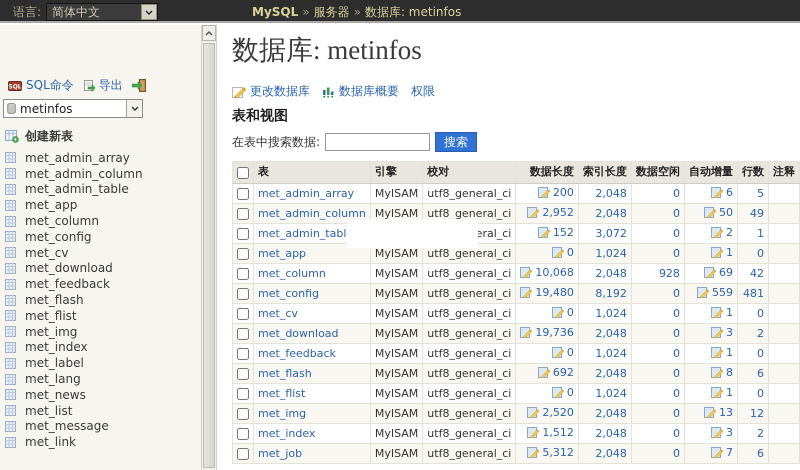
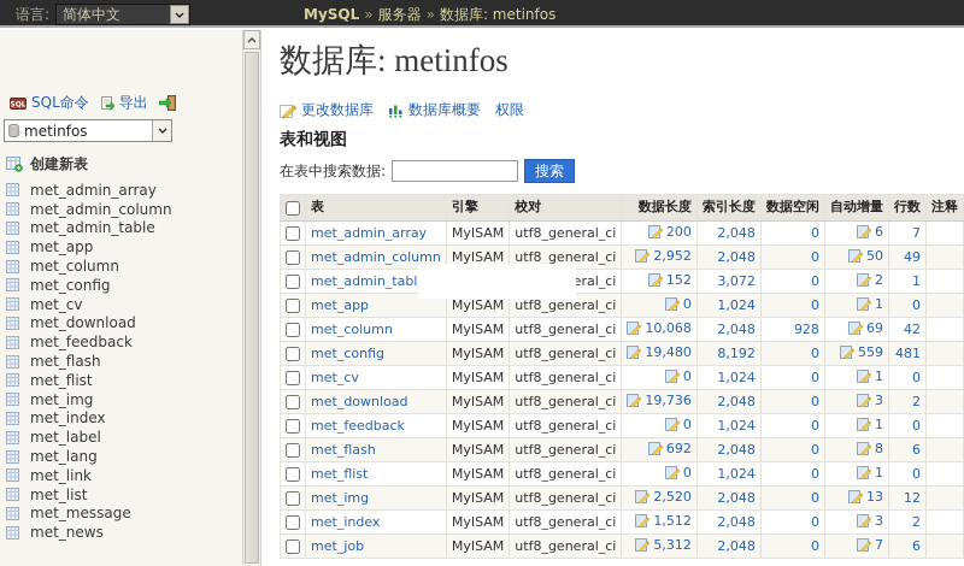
  语言:
  简体中文
  MySQL » 服务器 » 数据库: metinfos
  SQL命令
  导出
  metinfos
  创建新表
  met_admin_array
  met_admin_column
  met_admin_table
  met_app
  met_column
  met_config
  met_cv
  met_download
  met_feedback
  met_flash
  met_flist
  met_img
  met_index
  met_label
  met_lang
- met_news
+ met_link
  met_list
  met_message
- met_link
+ met_news
  数据库: metinfos
  更改数据库
  数据库概要
  权限
  表和视图
  在表中搜索数据:
  搜索
  	表	引擎	校对	数据长度	索引长度	数据空闲	自动增量	行数	注释
- 	met_admin_array	MyISAM	utf8_general_ci	200	2,048	0	6	5
+ 	met_admin_array	MyISAM	utf8_general_ci	200	2,048	0	6	7
  	met_admin_column	MyISAM	utf8_general_ci	2,952	2,048	0	50	49
  	met_app	MyISAM	utf8_general_ci	0	1,024	0	1	0
  	met_column	MyISAM	utf8_general_ci	10,068	2,048	928	69	42
  	met_config	MyISAM	utf8_general_ci	19,480	8,192	0	559	481
  	met_cv	MyISAM	utf8_general_ci	0	1,024	0	1	0
  	met_download	MyISAM	utf8_general_ci	19,736	2,048	0	3	2
  	met_feedback	MyISAM	utf8_general_ci	0	1,024	0	1	0
  	met_flash	MyISAM	utf8_general_ci	692	2,048	0	8	6
  	met_flist	MyISAM	utf8_general_ci	0	1,024	0	1	0
  	met_img	MyISAM	utf8_general_ci	2,520	2,048	0	13	12
  	met_index	MyISAM	utf8_general_ci	1,512	2,048	0	3	2
  	met_job	MyISAM	utf8_general_ci	5,312	2,048	0	7	6
